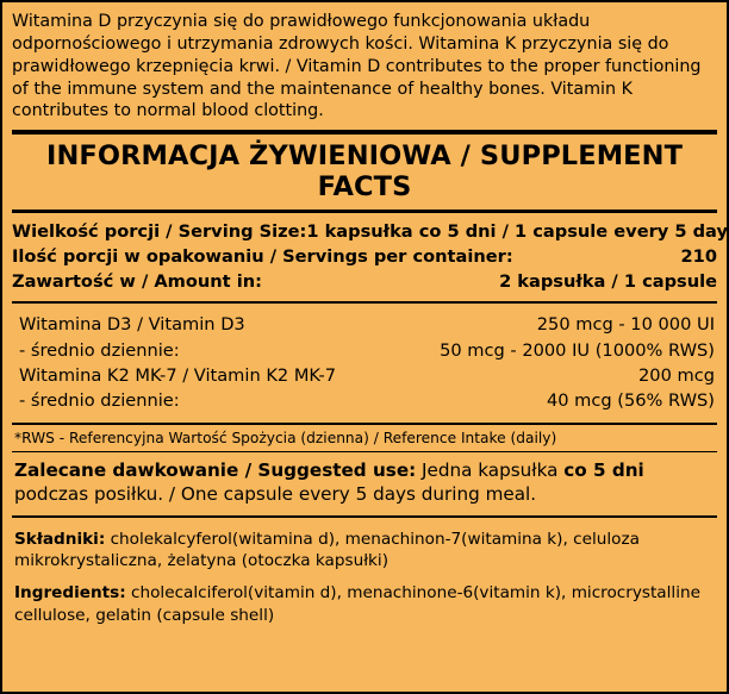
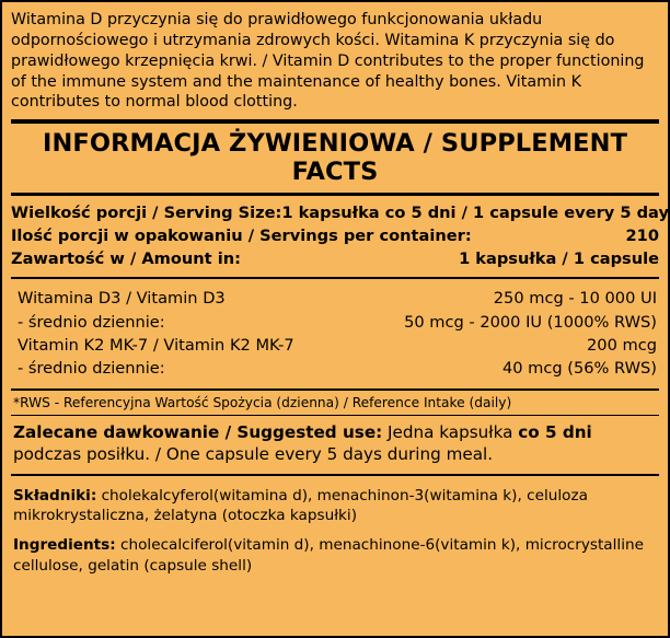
  Witamina D przyczynia się do prawidłowego funkcjonowania układu odpornościowego i utrzymania zdrowych kości. Witamina K przyczynia się do prawidłowego krzepnięcia krwi. / Vitamin D contributes to the proper functioning of the immune system and the maintenance of healthy bones. Vitamin K contributes to normal blood clotting.
  INFORMACJA ŻYWIENIOWA / SUPPLEMENT FACTS
  Wielkość porcji / Serving Size:
  1 kapsułka co 5 dni / 1 capsule every 5 day
  Ilość porcji w opakowaniu / Servings per container:
  210
  Zawartość w / Amount in:
- 2 kapsułka / 1 capsule
+ 1 kapsułka / 1 capsule
  Witamina D3 / Vitamin D3
  250 mcg - 10 000 UI
  - średnio dziennie:
  50 mcg - 2000 IU (1000% RWS)
- Witamina K2 MK-7 / Vitamin K2 MK-7
+ Vitamin K2 MK-7 / Vitamin K2 MK-7
  200 mcg
  - średnio dziennie:
  40 mcg (56% RWS)
  *RWS - Referencyjna Wartość Spożycia (dzienna) / Reference Intake (daily)
  Zalecane dawkowanie / Suggested use: Jedna kapsułka co 5 dni podczas posiłku. / One capsule every 5 days during meal.
- Składniki: cholekalcyferol(witamina d), menachinon-7(witamina k), celuloza mikrokrystaliczna, żelatyna (otoczka kapsułki)
+ Składniki: cholekalcyferol(witamina d), menachinon-3(witamina k), celuloza mikrokrystaliczna, żelatyna (otoczka kapsułki)
  Ingredients: cholecalciferol(vitamin d), menachinone-6(vitamin k), microcrystalline cellulose, gelatin (capsule shell)
